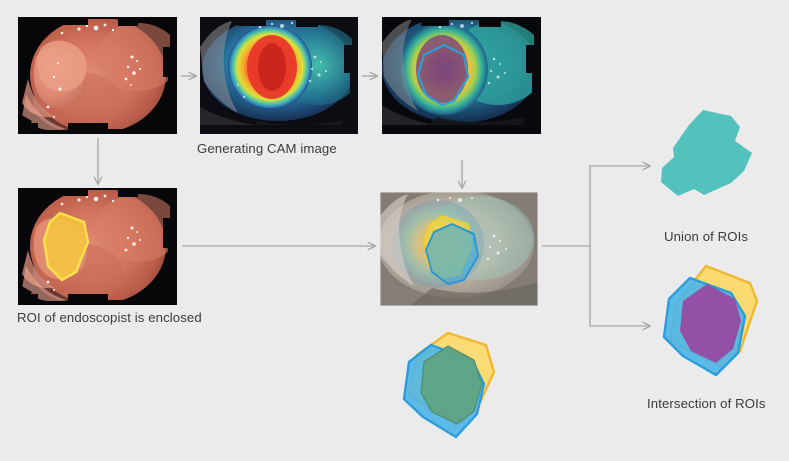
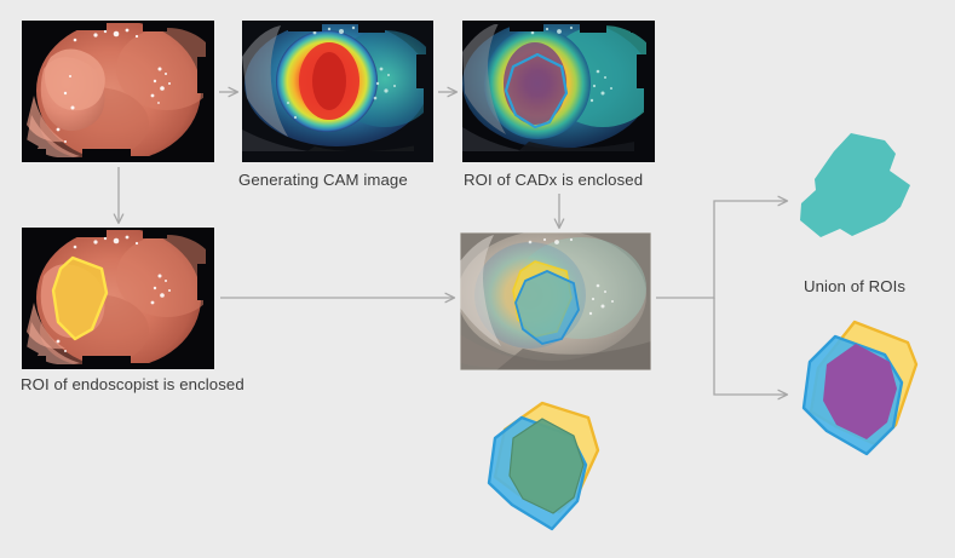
  Generating CAM image
+ ROI of CADx is enclosed
  ROI of endoscopist is enclosed
  Union of ROIs
- Intersection of ROIs
